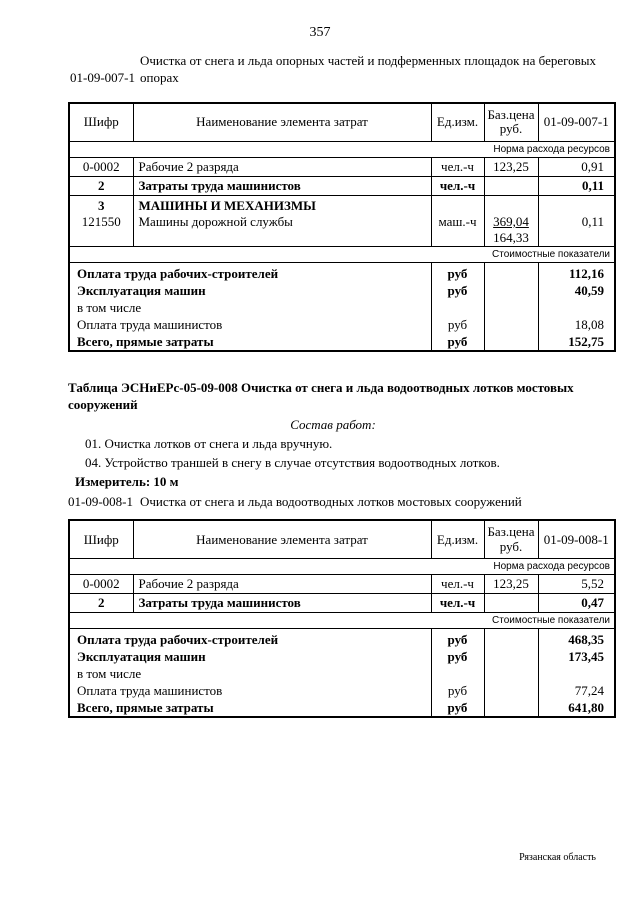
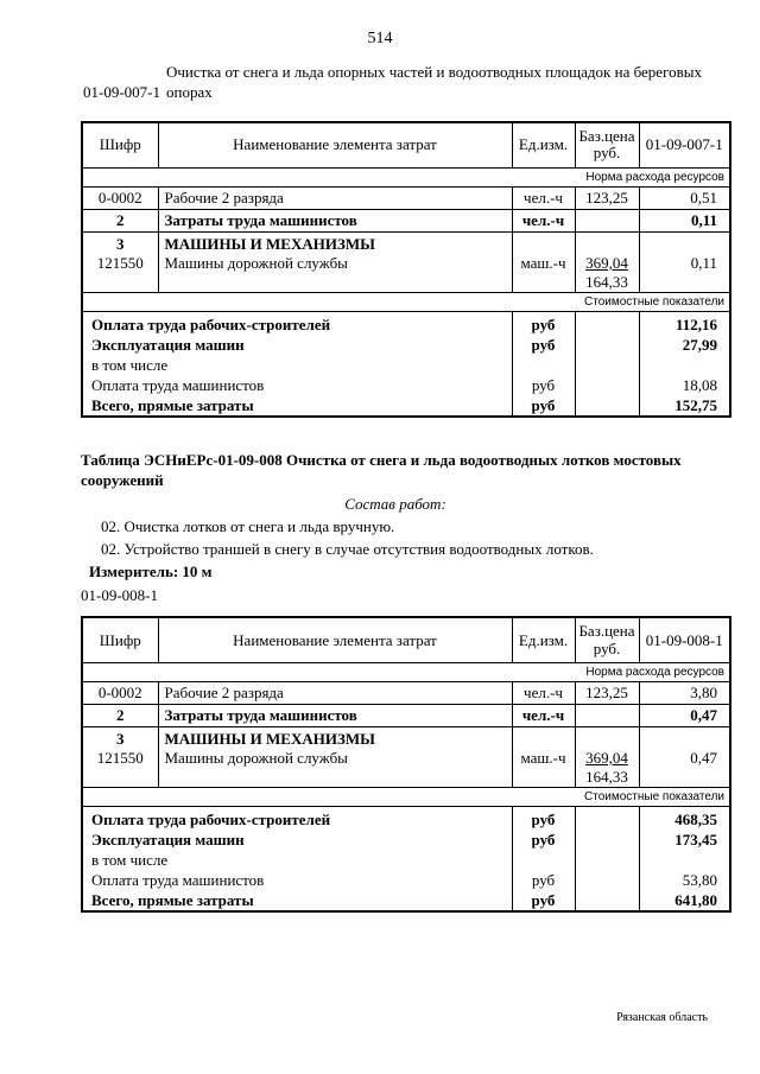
- 357
+ 514
  01-09-007-1
- Очистка от снега и льда опорных частей и подферменных площадок на береговых опорах
+ Очистка от снега и льда опорных частей и водоотводных площадок на береговых опорах
  Шифр	Наименование элемента затрат	Ед.изм.	Баз.цена руб.	01-09-007-1
  Норма расхода ресурсов
- 0-0002	Рабочие 2 разряда	чел.-ч	123,25	0,91
+ 0-0002	Рабочие 2 разряда	чел.-ч	123,25	0,51
  2	Затраты труда машинистов	чел.-ч		0,11
  3 121550	МАШИНЫ И МЕХАНИЗМЫ Машины дорожной службы	маш.-ч	369,04 164,33	0,11
  Стоимостные показатели
- Оплата труда рабочих-строителей Эксплуатация машин в том числе Оплата труда машинистов Всего, прямые затраты	руб руб руб руб		112,16 40,59 18,08 152,75
+ Оплата труда рабочих-строителей Эксплуатация машин в том числе Оплата труда машинистов Всего, прямые затраты	руб руб руб руб		112,16 27,99 18,08 152,75
- Таблица ЭСНиЕРс-05-09-008 Очистка от снега и льда водоотводных лотков мостовых сооружений
+ Таблица ЭСНиЕРс-01-09-008 Очистка от снега и льда водоотводных лотков мостовых сооружений
  Состав работ:
- 01. Очистка лотков от снега и льда вручную.
+ 02. Очистка лотков от снега и льда вручную.
- 04. Устройство траншей в снегу в случае отсутствия водоотводных лотков.
+ 02. Устройство траншей в снегу в случае отсутствия водоотводных лотков.
  Измеритель: 10 м
  01-09-008-1
- Очистка от снега и льда водоотводных лотков мостовых сооружений
  Шифр	Наименование элемента затрат	Ед.изм.	Баз.цена руб.	01-09-008-1
  Норма расхода ресурсов
- 0-0002	Рабочие 2 разряда	чел.-ч	123,25	5,52
+ 0-0002	Рабочие 2 разряда	чел.-ч	123,25	3,80
  2	Затраты труда машинистов	чел.-ч		0,47
+ 3 121550	МАШИНЫ И МЕХАНИЗМЫ Машины дорожной службы	маш.-ч	369,04 164,33	0,47
  Стоимостные показатели
- Оплата труда рабочих-строителей Эксплуатация машин в том числе Оплата труда машинистов Всего, прямые затраты	руб руб руб руб		468,35 173,45 77,24 641,80
+ Оплата труда рабочих-строителей Эксплуатация машин в том числе Оплата труда машинистов Всего, прямые затраты	руб руб руб руб		468,35 173,45 53,80 641,80
  Рязанская область
